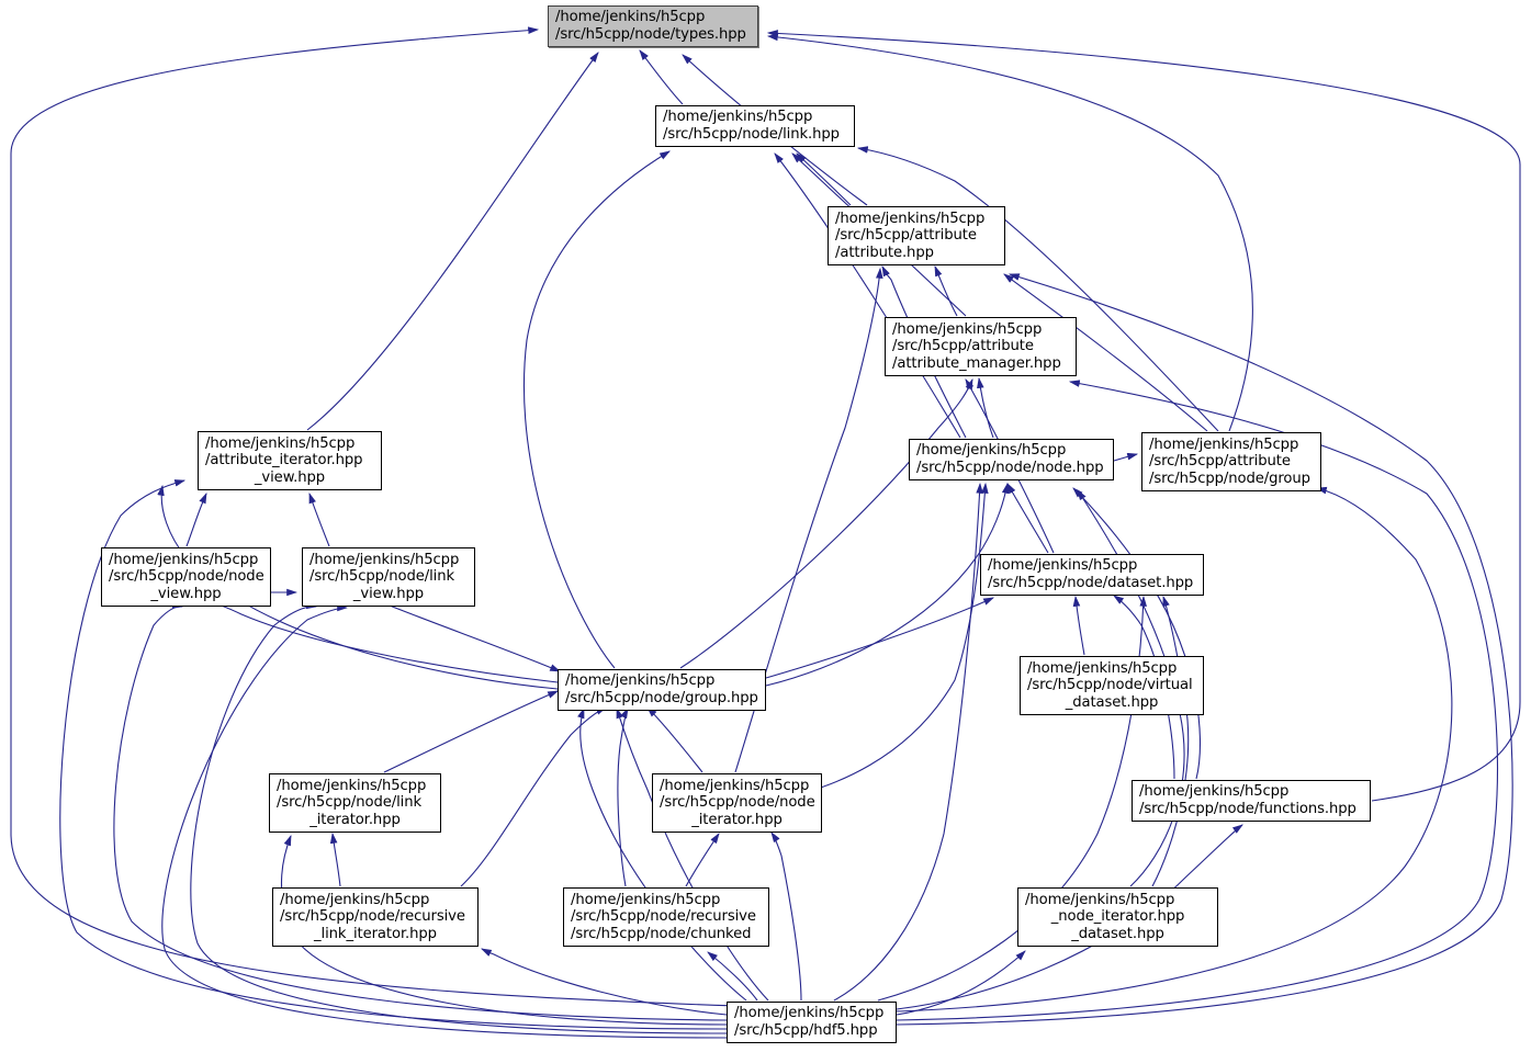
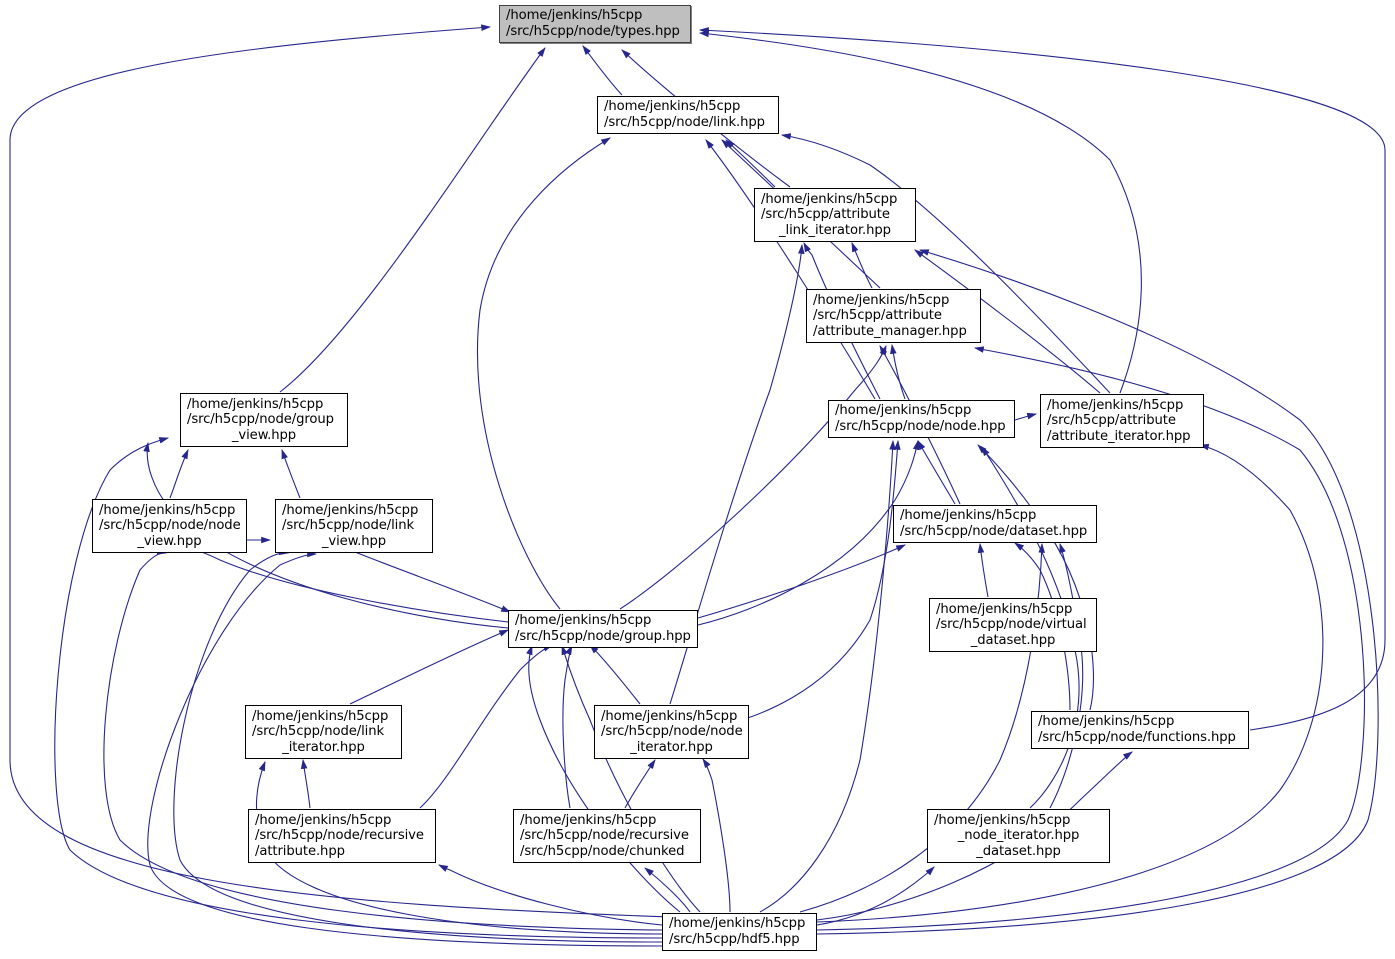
  /home/jenkins/h5cpp
  /src/h5cpp/node/types.hpp
  /home/jenkins/h5cpp
  /src/h5cpp/node/link.hpp
  /home/jenkins/h5cpp
  /src/h5cpp/attribute
- /attribute.hpp
+ _link_iterator.hpp
  /home/jenkins/h5cpp
  /src/h5cpp/attribute
  /attribute_manager.hpp
  /home/jenkins/h5cpp
- /attribute_iterator.hpp
+ /src/h5cpp/node/group
  _view.hpp
  /home/jenkins/h5cpp
  /src/h5cpp/node/node.hpp
  /home/jenkins/h5cpp
  /src/h5cpp/attribute
- /src/h5cpp/node/group
+ /attribute_iterator.hpp
  /home/jenkins/h5cpp
  /src/h5cpp/node/node
  _view.hpp
  /home/jenkins/h5cpp
  /src/h5cpp/node/link
  _view.hpp
  /home/jenkins/h5cpp
  /src/h5cpp/node/dataset.hpp
  /home/jenkins/h5cpp
  /src/h5cpp/node/virtual
  _dataset.hpp
  /home/jenkins/h5cpp
  /src/h5cpp/node/group.hpp
  /home/jenkins/h5cpp
  /src/h5cpp/node/link
  _iterator.hpp
  /home/jenkins/h5cpp
  /src/h5cpp/node/node
  _iterator.hpp
  /home/jenkins/h5cpp
  /src/h5cpp/node/functions.hpp
  /home/jenkins/h5cpp
  /src/h5cpp/node/recursive
- _link_iterator.hpp
+ /attribute.hpp
  /home/jenkins/h5cpp
  /src/h5cpp/node/recursive
  /src/h5cpp/node/chunked
  /home/jenkins/h5cpp
  _node_iterator.hpp
  _dataset.hpp
  /home/jenkins/h5cpp
  /src/h5cpp/hdf5.hpp
